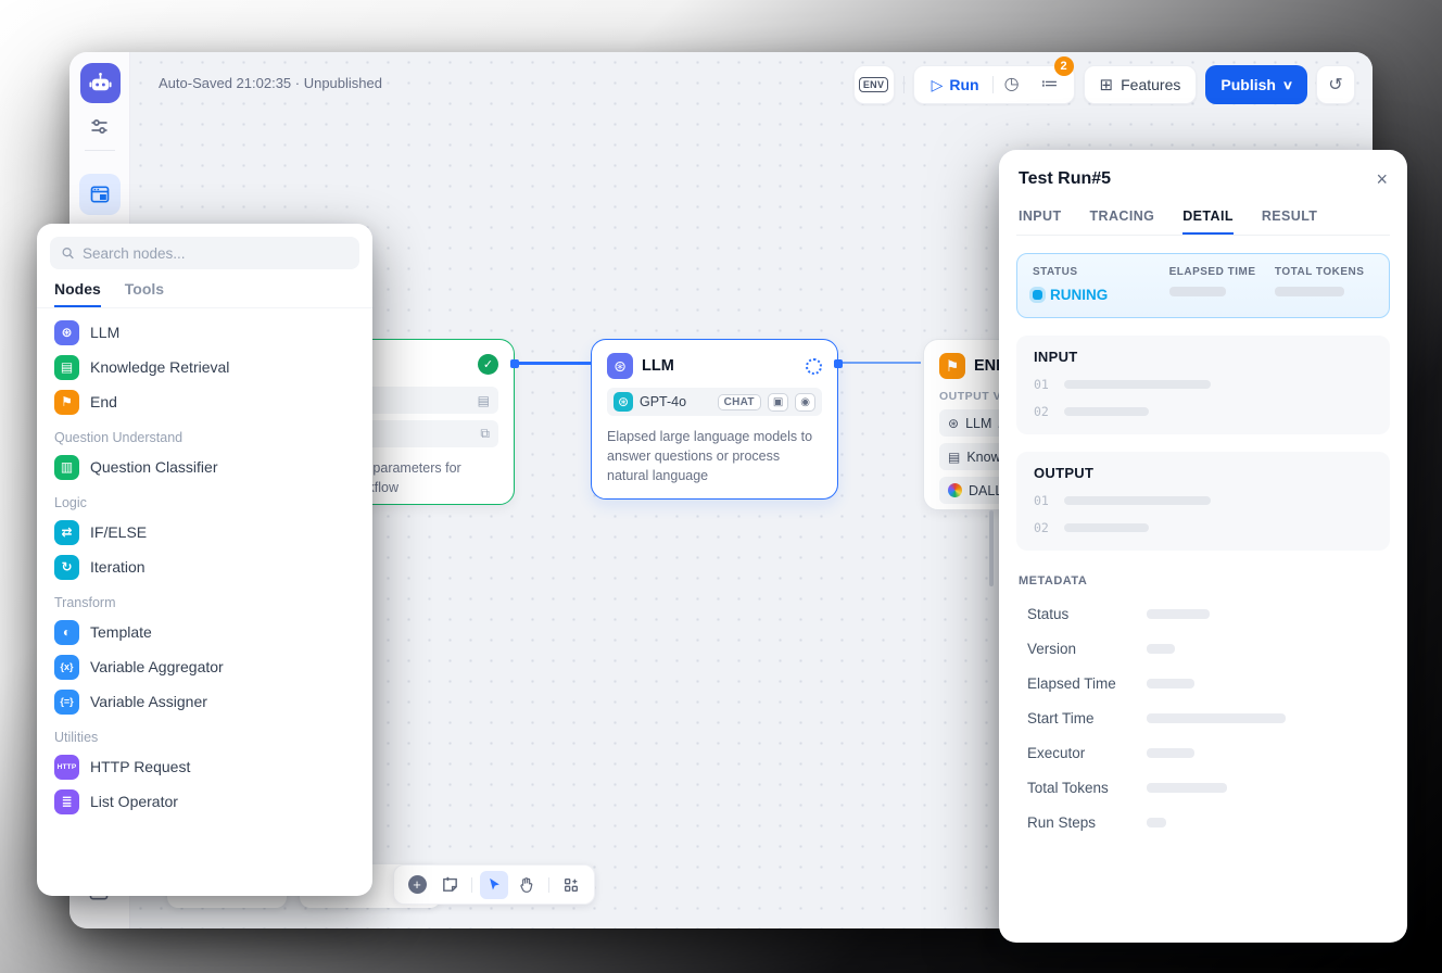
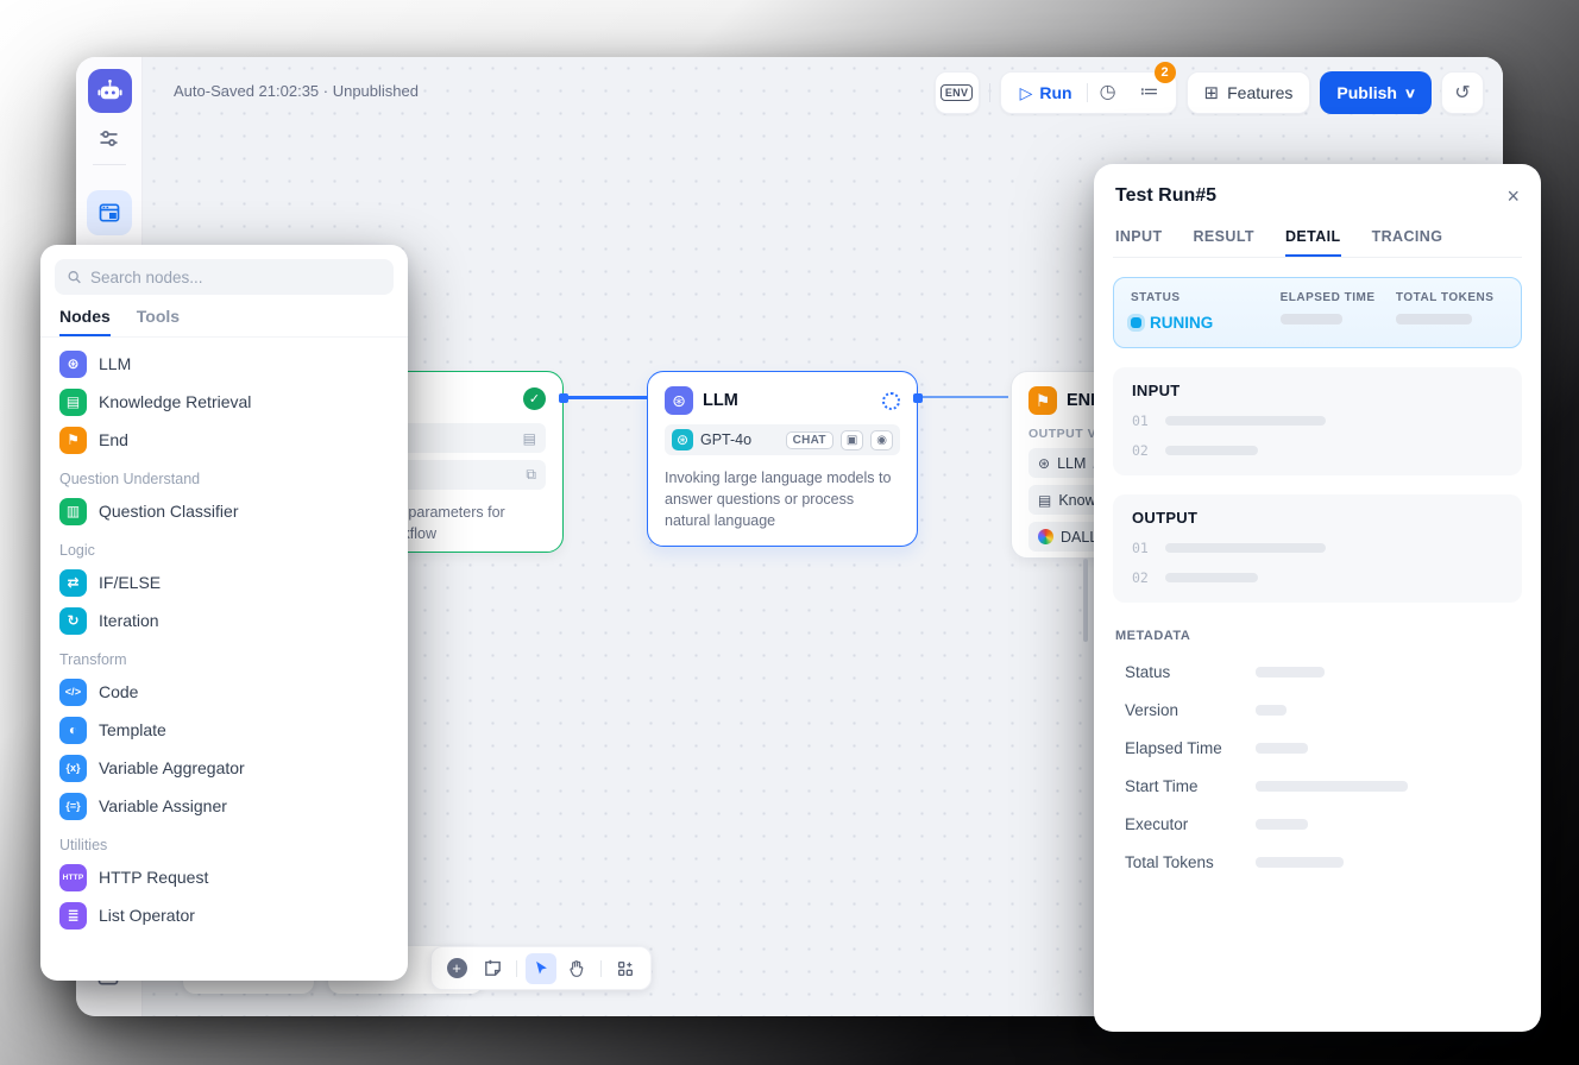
  Auto-Saved 21:02:35 · Unpublished
  ENV
  ▷
  Run
  ◷
  ≔
  2
  ⊞
  Features
  Publish
  ∨
  ↺
  ✓
  ▤
  ⧉
  ⊛
  LLM
  ⊛
  GPT-4o
  CHAT
  ▣
  ◉
- Elapsed large language models to answer questions or process natural language
+ Invoking large language models to answer questions or process natural language
  ⚑
  ⊛
  LLM
  ▤
  +
  Search nodes...
  Nodes
  Tools
  ⊛
  LLM
  ▤
  Knowledge Retrieval
  ⚑
  End
  Question Understand
  ▥
  Question Classifier
  Logic
  ⇄
  IF/ELSE
  ↻
  Iteration
  Transform
+ </>
+ Code
  ◐
  Template
  {x}
  Variable Aggregator
  {=}
  Variable Assigner
  Utilities
  HTTP Request
  ≣
  List Operator
  Test Run#5
  ×
  INPUT
- TRACING
+ RESULT
  DETAIL
- RESULT
+ TRACING
  STATUS
  RUNING
  ELAPSED TIME
  TOTAL TOKENS
  INPUT
  01
  02
  OUTPUT
  01
  02
  METADATA
  Status
  Version
  Elapsed Time
  Start Time
  Executor
  Total Tokens
- Run Steps
